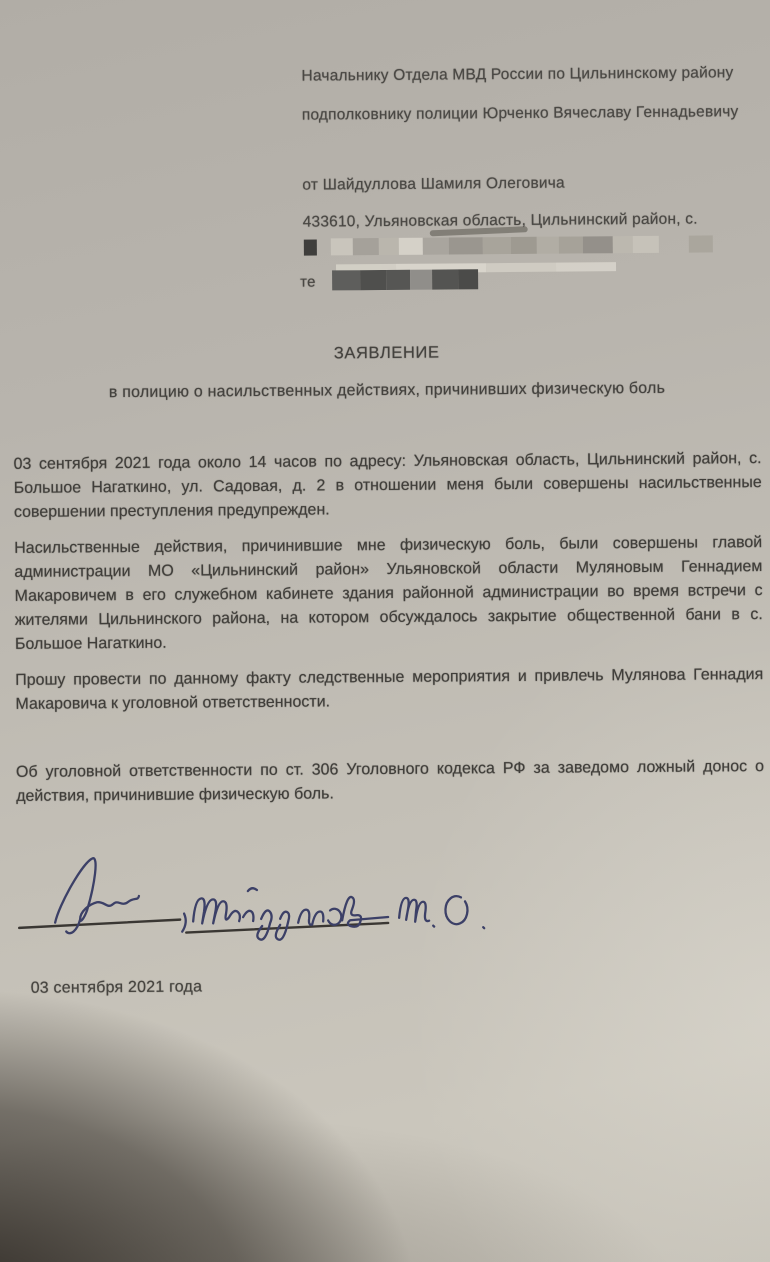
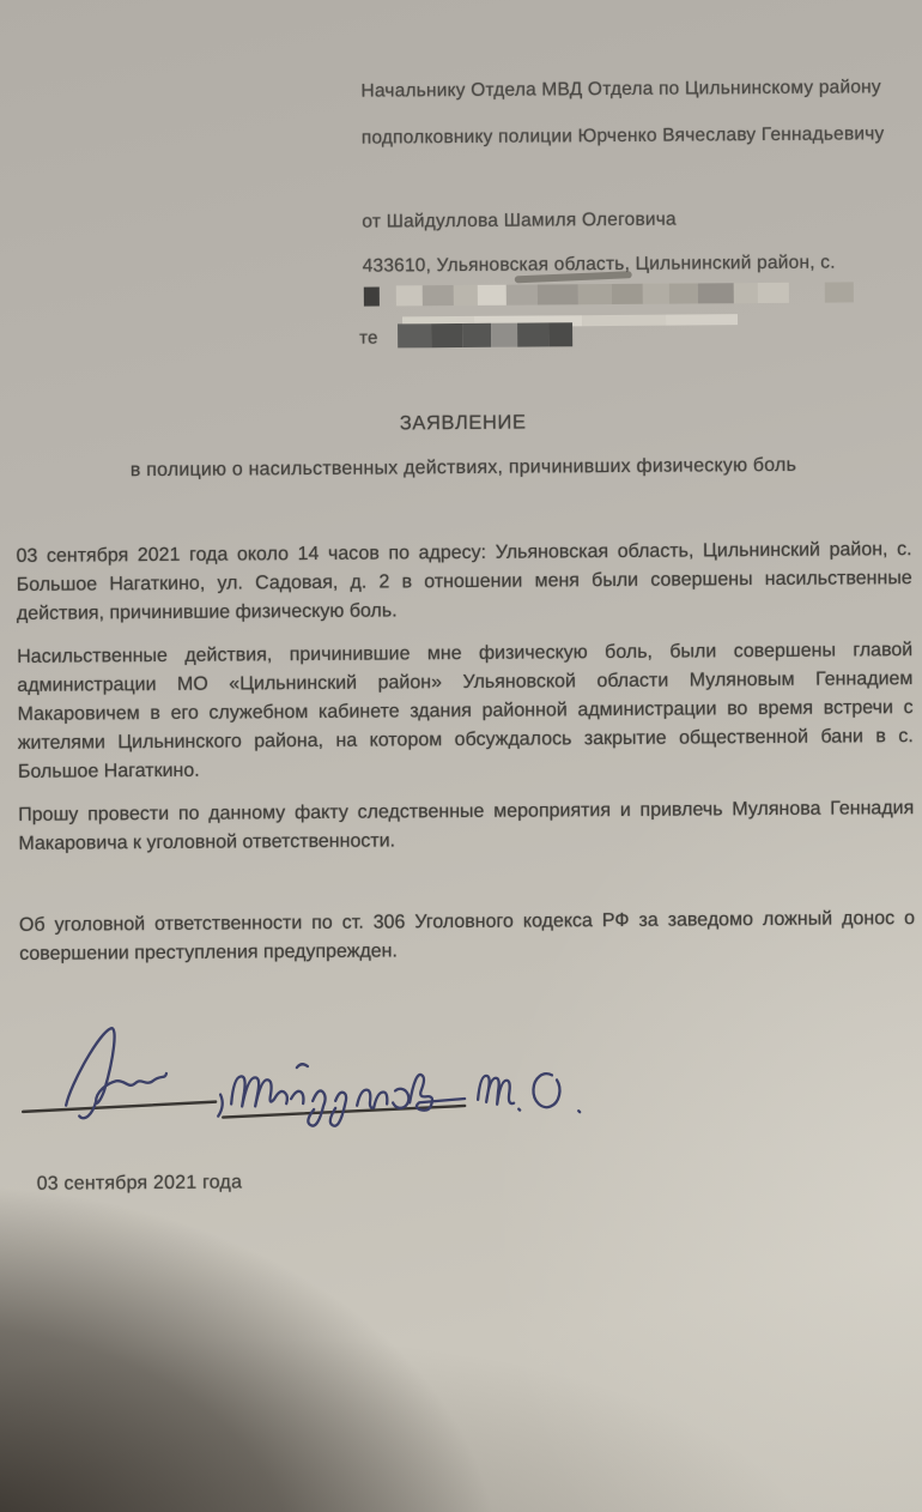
- Начальнику Отдела МВД России по Цильнинскому району
+ Начальнику Отдела МВД Отдела по Цильнинскому району
  подполковнику полиции Юрченко Вячеславу Геннадьевичу
  от Шайдуллова Шамиля Олеговича
  433610, Ульяновская область, Цильнинский район, с.
  те
  ЗАЯВЛЕНИЕ
  в полицию о насильственных действиях, причинивших физическую боль
  03 сентября 2021 года около 14 часов по адресу: Ульяновская область, Цильнинский район, с.
  Большое Нагаткино, ул. Садовая, д. 2 в отношении меня были совершены насильственные
- совершении преступления предупрежден.
+ действия, причинившие физическую боль.
  Насильственные действия, причинившие мне физическую боль, были совершены главой
  администрации МО «Цильнинский район» Ульяновской области Муляновым Геннадием
  Макаровичем в его служебном кабинете здания районной администрации во время встречи с
  жителями Цильнинского района, на котором обсуждалось закрытие общественной бани в с.
  Большое Нагаткино.
  Прошу провести по данному факту следственные мероприятия и привлечь Мулянова Геннадия
  Макаровича к уголовной ответственности.
  Об уголовной ответственности по ст. 306 Уголовного кодекса РФ за заведомо ложный донос о
- действия, причинившие физическую боль.
+ совершении преступления предупрежден.
  03 сентября 2021 года
